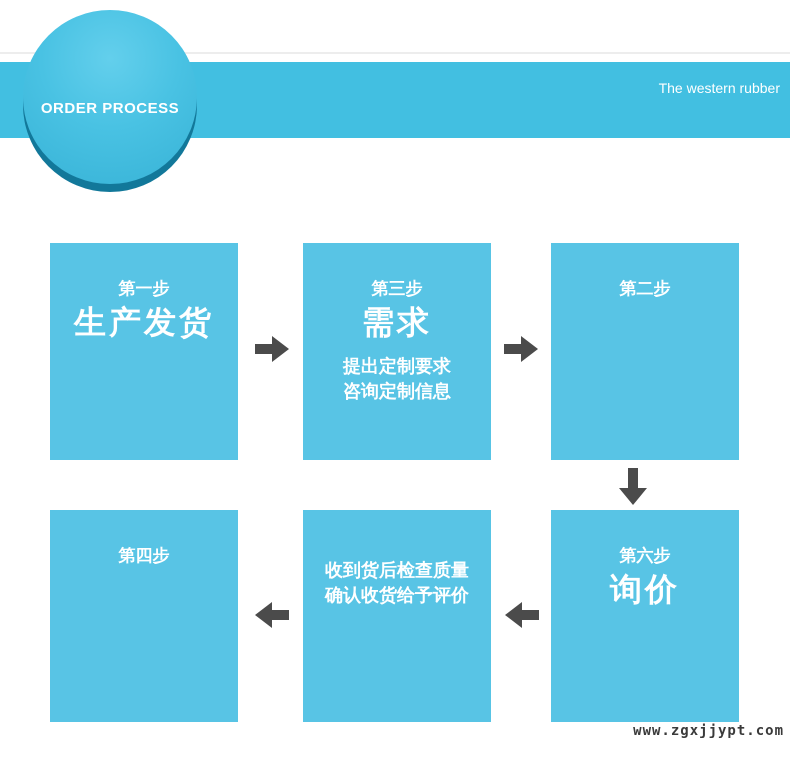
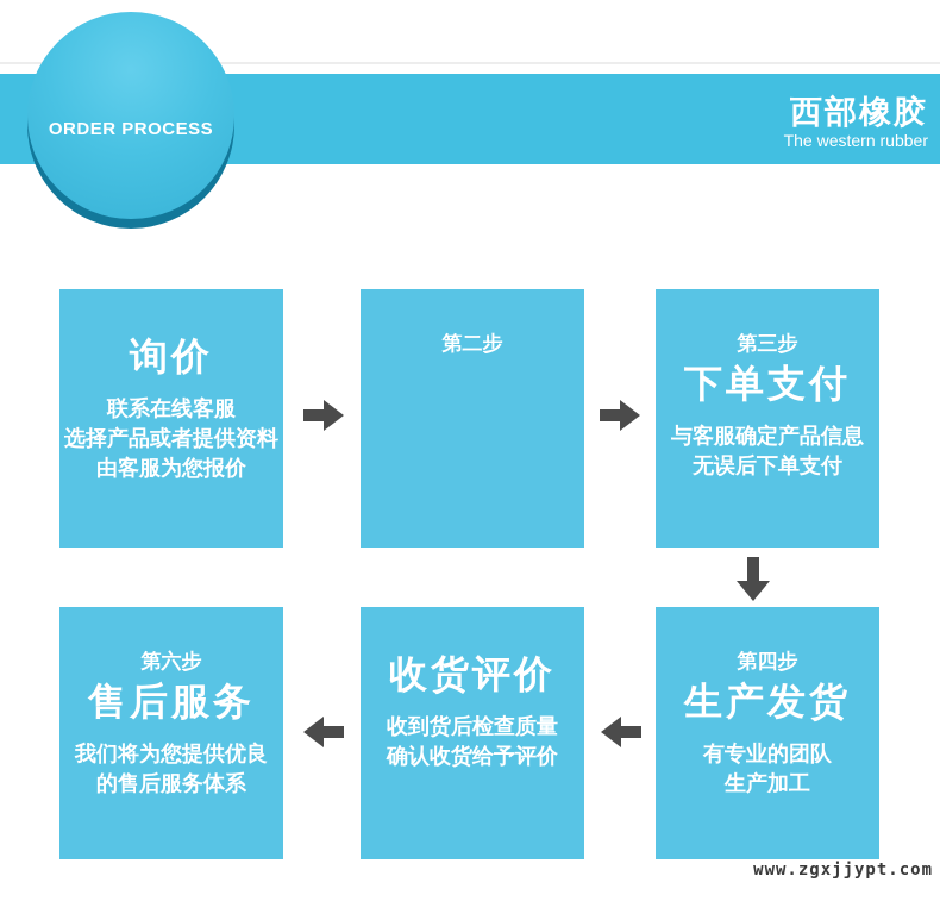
  ORDER PROCESS
+ 西部橡胶
  The western rubber
- 第一步
- 生产发货
+ 询价
+ 联系在线客服
+ 选择产品或者提供资料
+ 由客服为您报价
- 第三步
+ 第二步
- 需求
- 提出定制要求
- 咨询定制信息
- 第二步
+ 第三步
+ 下单支付
+ 与客服确定产品信息
+ 无误后下单支付
- 第六步
+ 第四步
- 询价
+ 生产发货
+ 有专业的团队
+ 生产加工
+ 收货评价
  收到货后检查质量
  确认收货给予评价
- 第四步
+ 第六步
+ 售后服务
+ 我们将为您提供优良
+ 的售后服务体系
  www.zgxjjypt.com
